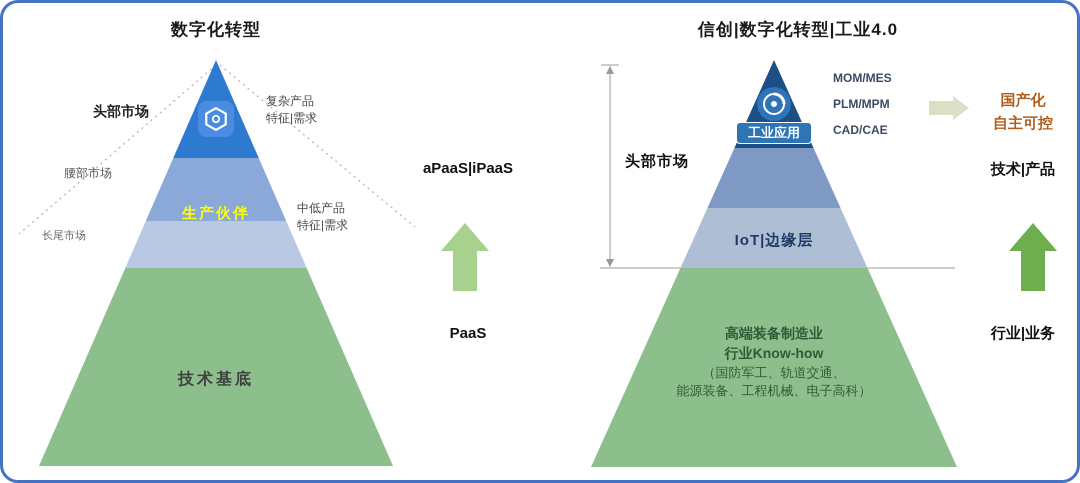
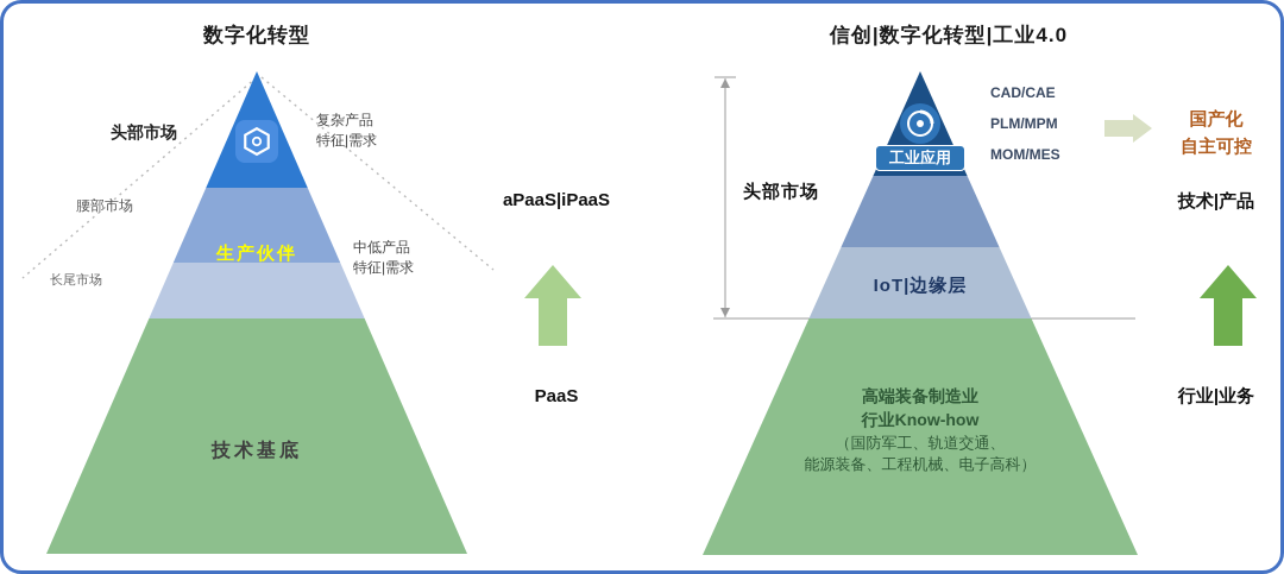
  数字化转型
  信创|数字化转型|工业4.0
  生产伙伴
  技术基底
  头部市场
  腰部市场
  长尾市场
  复杂产品
  特征|需求
  中低产品
  特征|需求
  aPaaS|iPaaS
  PaaS
  工业应用
  IoT|边缘层
  高端装备制造业
  行业Know-how
  （国防军工、轨道交通、
  能源装备、工程机械、电子高科）
  头部市场
- MOM/MES
+ CAD/CAE
  PLM/MPM
- CAD/CAE
+ MOM/MES
  国产化
  自主可控
  技术|产品
  行业|业务
